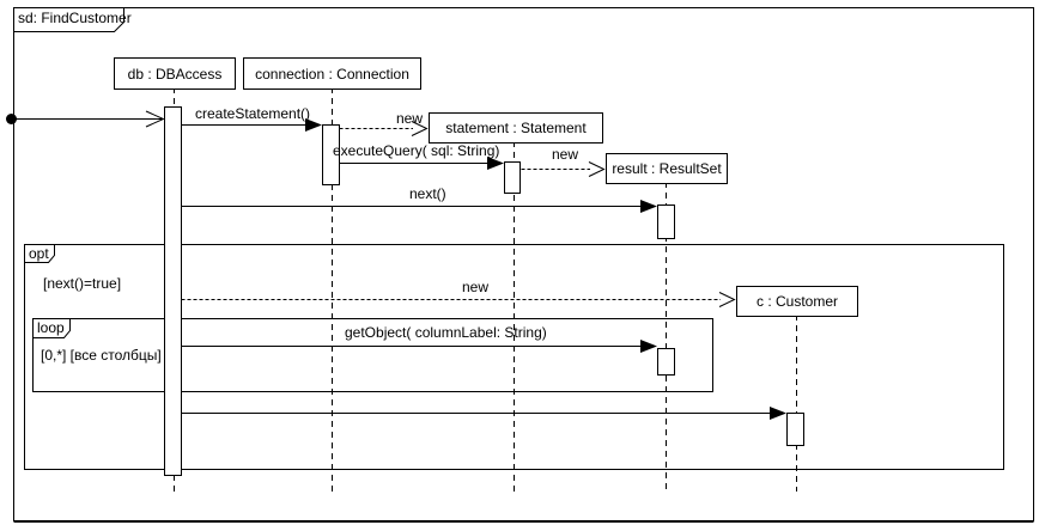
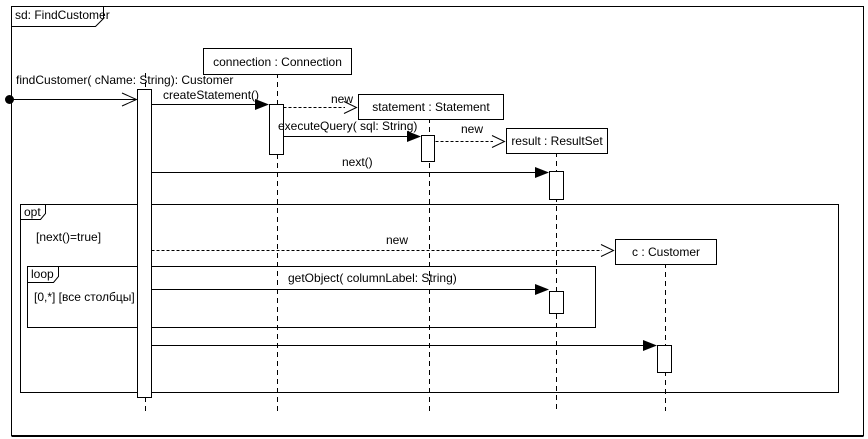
  sd: FindCustomer
- db : DBAccess
  connection : Connection
  statement : Statement
  result : ResultSet
  c : Customer
  opt
  [next()=true]
  loop
  [0,*] [все столбцы]
+ findCustomer( cName: String): Customer
  createStatement()
  new
  executeQuery( sql: String)
  new
  next()
  new
  getObject( columnLabel: String)
